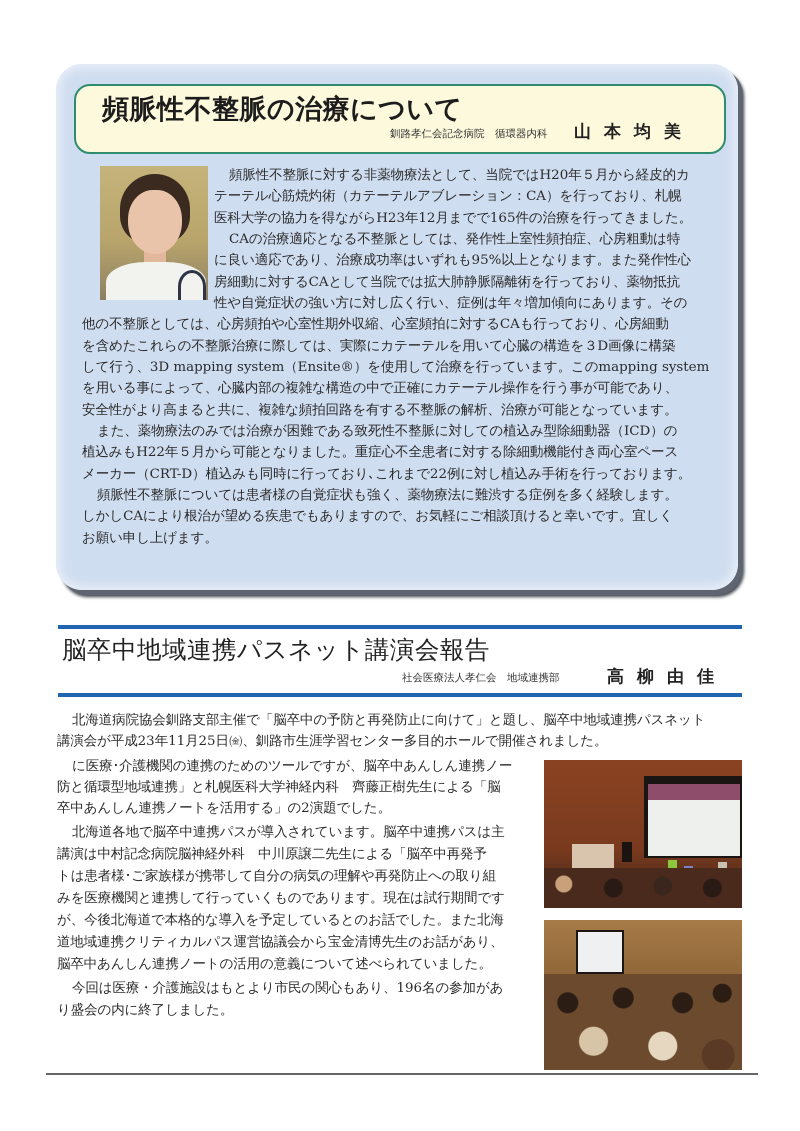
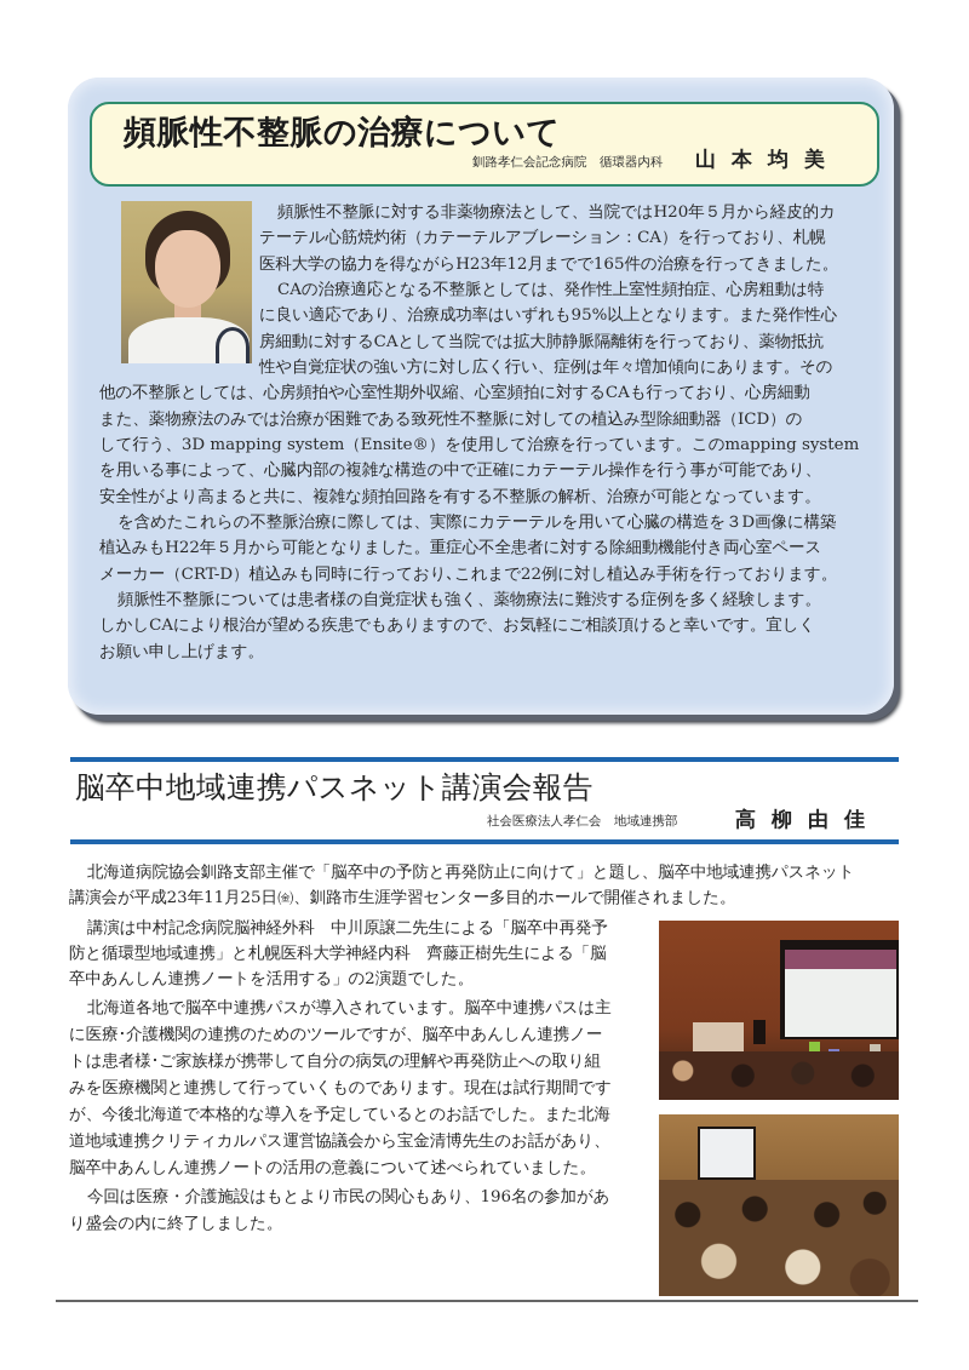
  頻脈性不整脈の治療について
  釧路孝仁会記念病院 循環器内科
  山本均美
  頻脈性不整脈に対する非薬物療法として、当院ではH20年５月から経皮的カ
  テーテル心筋焼灼術（カテーテルアブレーション：CA）を行っており、札幌
  医科大学の協力を得ながらH23年12月までで165件の治療を行ってきました。
  CAの治療適応となる不整脈としては、発作性上室性頻拍症、心房粗動は特
  に良い適応であり、治療成功率はいずれも95%以上となります。また発作性心
  房細動に対するCAとして当院では拡大肺静脈隔離術を行っており、薬物抵抗
  性や自覚症状の強い方に対し広く行い、症例は年々増加傾向にあります。その
  他の不整脈としては、心房頻拍や心室性期外収縮、心室頻拍に対するCAも行っており、心房細動
- を含めたこれらの不整脈治療に際しては、実際にカテーテルを用いて心臓の構造を３D画像に構築
+ また、薬物療法のみでは治療が困難である致死性不整脈に対しての植込み型除細動器（ICD）の
  して行う、3D mapping system（Ensite®）を使用して治療を行っています。このmapping system
  を用いる事によって、心臓内部の複雑な構造の中で正確にカテーテル操作を行う事が可能であり、
  安全性がより高まると共に、複雑な頻拍回路を有する不整脈の解析、治療が可能となっています。
- また、薬物療法のみでは治療が困難である致死性不整脈に対しての植込み型除細動器（ICD）の
+ を含めたこれらの不整脈治療に際しては、実際にカテーテルを用いて心臓の構造を３D画像に構築
  植込みもH22年５月から可能となりました。重症心不全患者に対する除細動機能付き両心室ペース
  メーカー（CRT-D）植込みも同時に行っており､これまで22例に対し植込み手術を行っております。
  頻脈性不整脈については患者様の自覚症状も強く、薬物療法に難渋する症例を多く経験します。
  しかしCAにより根治が望める疾患でもありますので、お気軽にご相談頂けると幸いです。宜しく
  お願い申し上げます。
  脳卒中地域連携パスネット講演会報告
  社会医療法人孝仁会 地域連携部
  高柳由佳
  北海道病院協会釧路支部主催で「脳卒中の予防と再発防止に向けて」と題し、脳卒中地域連携パスネット
  講演会が平成23年11月25日㈮、釧路市生涯学習センター多目的ホールで開催されました。
- に医療･介護機関の連携のためのツールですが、脳卒中あんしん連携ノー
+ 講演は中村記念病院脳神経外科 中川原譲二先生による「脳卒中再発予
  防と循環型地域連携」と札幌医科大学神経内科 齊藤正樹先生による「脳
  卒中あんしん連携ノートを活用する」の2演題でした。
  北海道各地で脳卒中連携パスが導入されています。脳卒中連携パスは主
- 講演は中村記念病院脳神経外科 中川原譲二先生による「脳卒中再発予
+ に医療･介護機関の連携のためのツールですが、脳卒中あんしん連携ノー
  トは患者様･ご家族様が携帯して自分の病気の理解や再発防止への取り組
  みを医療機関と連携して行っていくものであります。現在は試行期間です
  が、今後北海道で本格的な導入を予定しているとのお話でした。また北海
  道地域連携クリティカルパス運営協議会から宝金清博先生のお話があり、
  脳卒中あんしん連携ノートの活用の意義について述べられていました。
  今回は医療・介護施設はもとより市民の関心もあり、196名の参加があ
  り盛会の内に終了しました。
